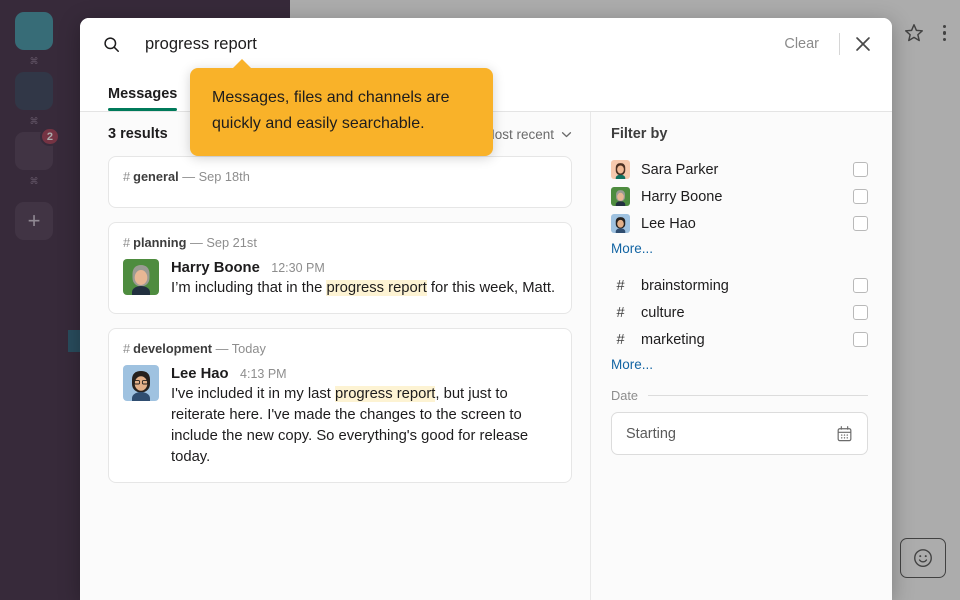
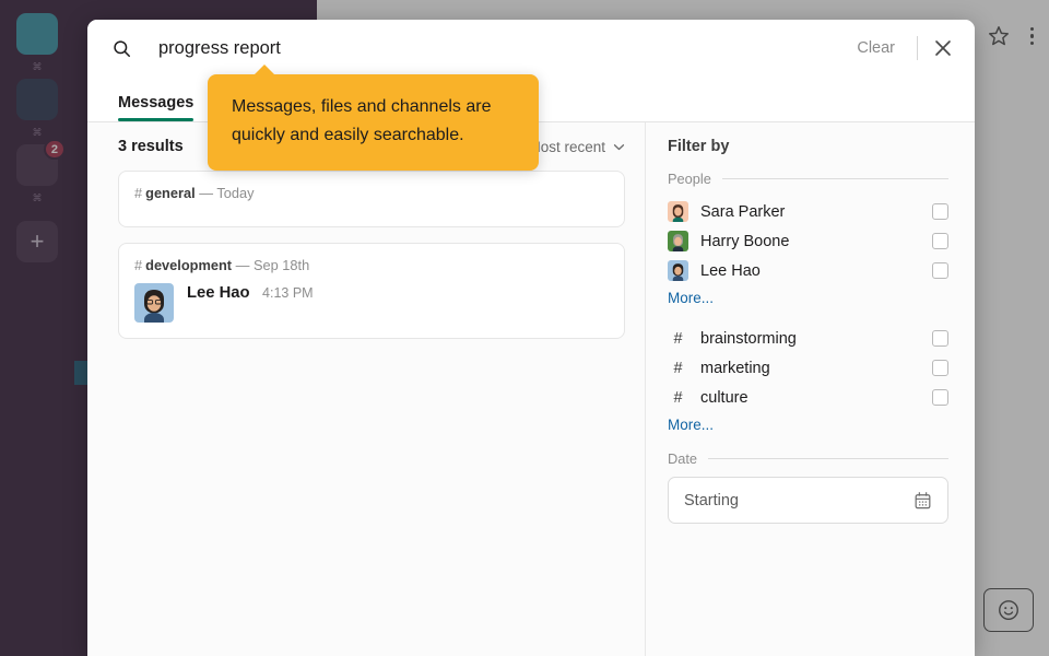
  ⌘
  ⌘
  2
  ⌘
  +
  progress report
  Clear
  Messages
  3 results
  ost recent
- # general — Sep 18th
+ # general — Today
- # planning — Sep 21st
- Harry Boone 12:30 PM
- I’m including that in the progress report for this week, Matt.
- # development — Today
+ # development — Sep 18th
  Lee Hao 4:13 PM
- I've included it in my last progress report, but just to reiterate here. I've made the changes to the screen to include the new copy. So everything's good for release today.
  Filter by
+ People
  Sara Parker
  Harry Boone
  Lee Hao
  More...
  #
  brainstorming
  #
- culture
+ marketing
  #
- marketing
+ culture
  More...
  Date
  Starting
  Messages, files and channels are quickly and easily searchable.
